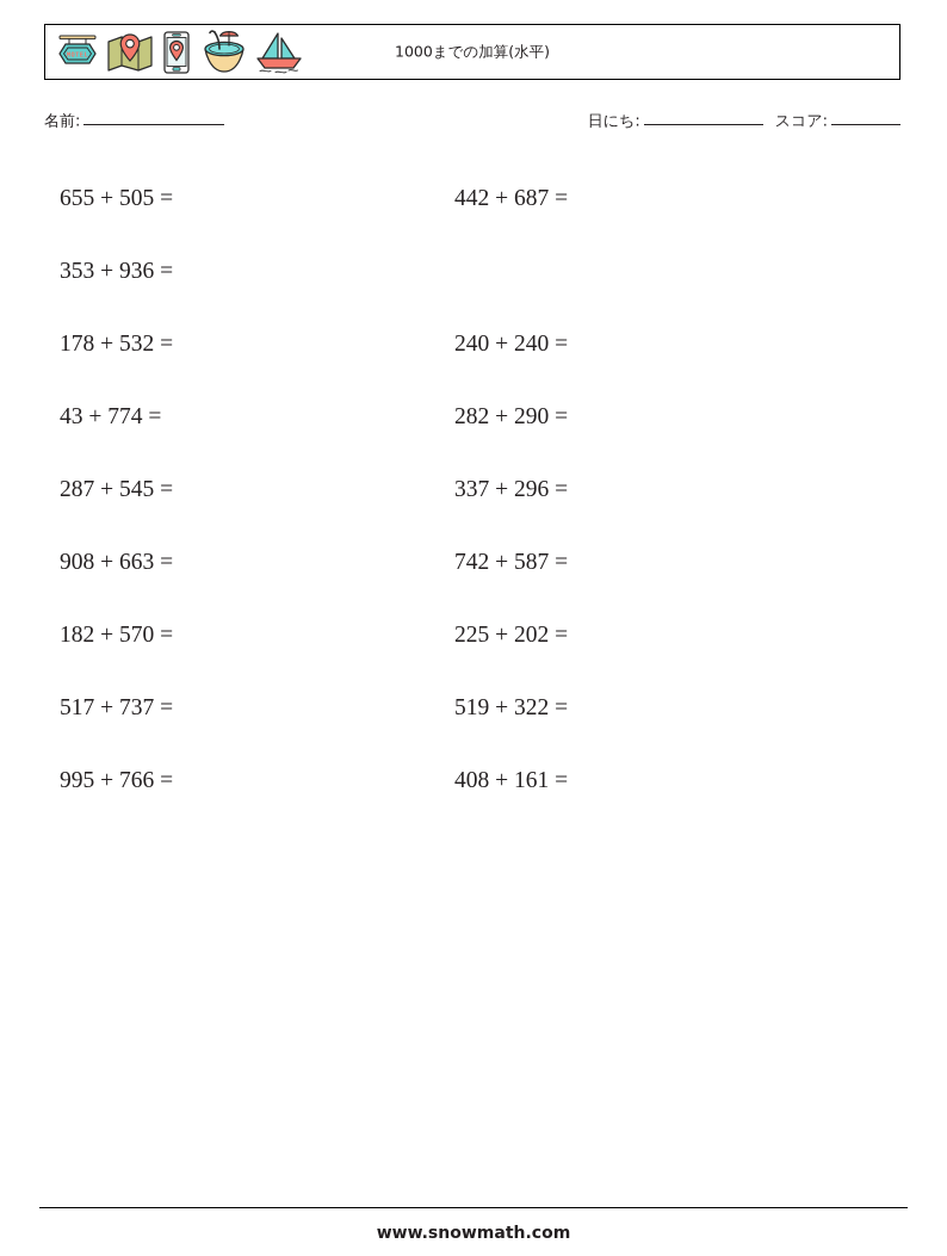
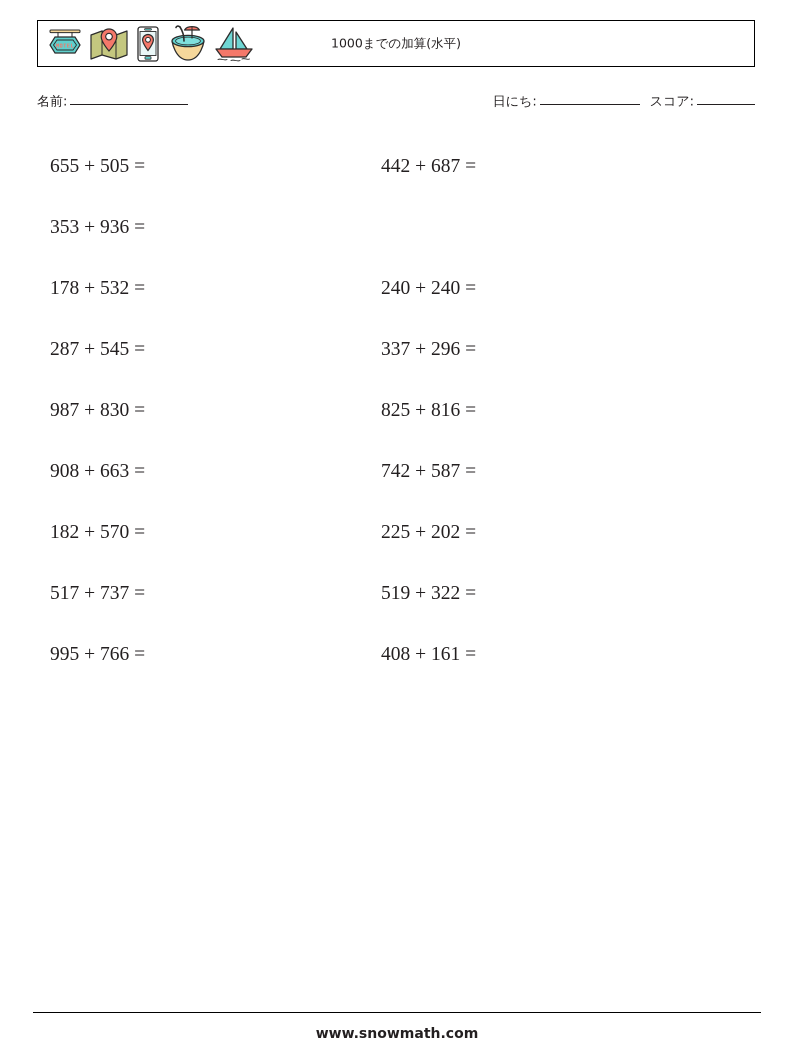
  1000までの加算(水平)
  名前:
  日にち: スコア:
  655 + 505 =
  442 + 687 =
  353 + 936 =
  178 + 532 =
  240 + 240 =
- 43 + 774 =
- 282 + 290 =
  287 + 545 =
  337 + 296 =
+ 987 + 830 =
+ 825 + 816 =
  908 + 663 =
  742 + 587 =
  182 + 570 =
  225 + 202 =
  517 + 737 =
  519 + 322 =
  995 + 766 =
  408 + 161 =
  www.snowmath.com
